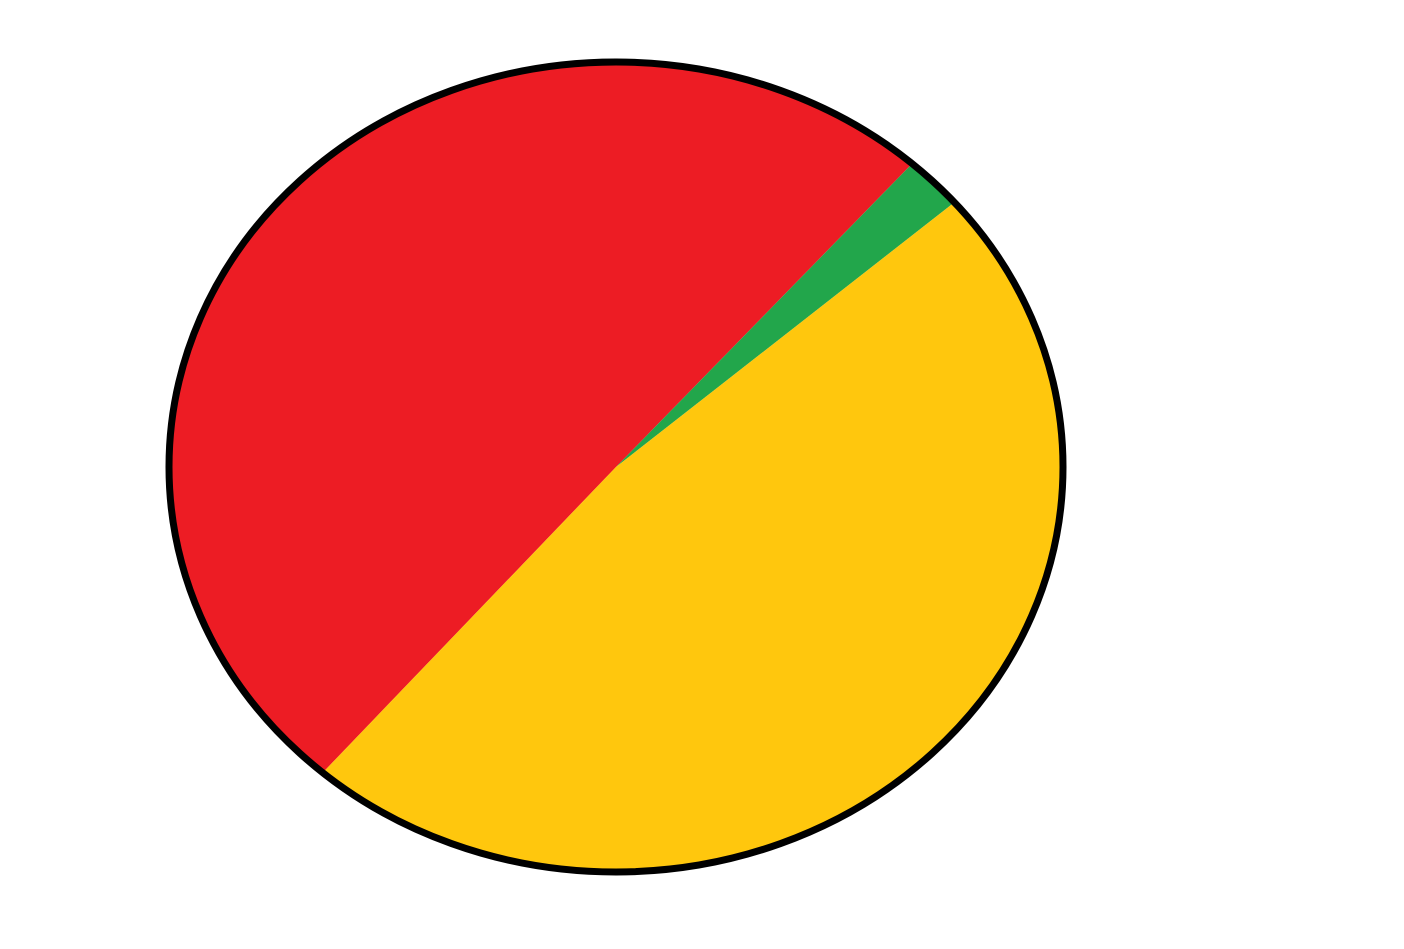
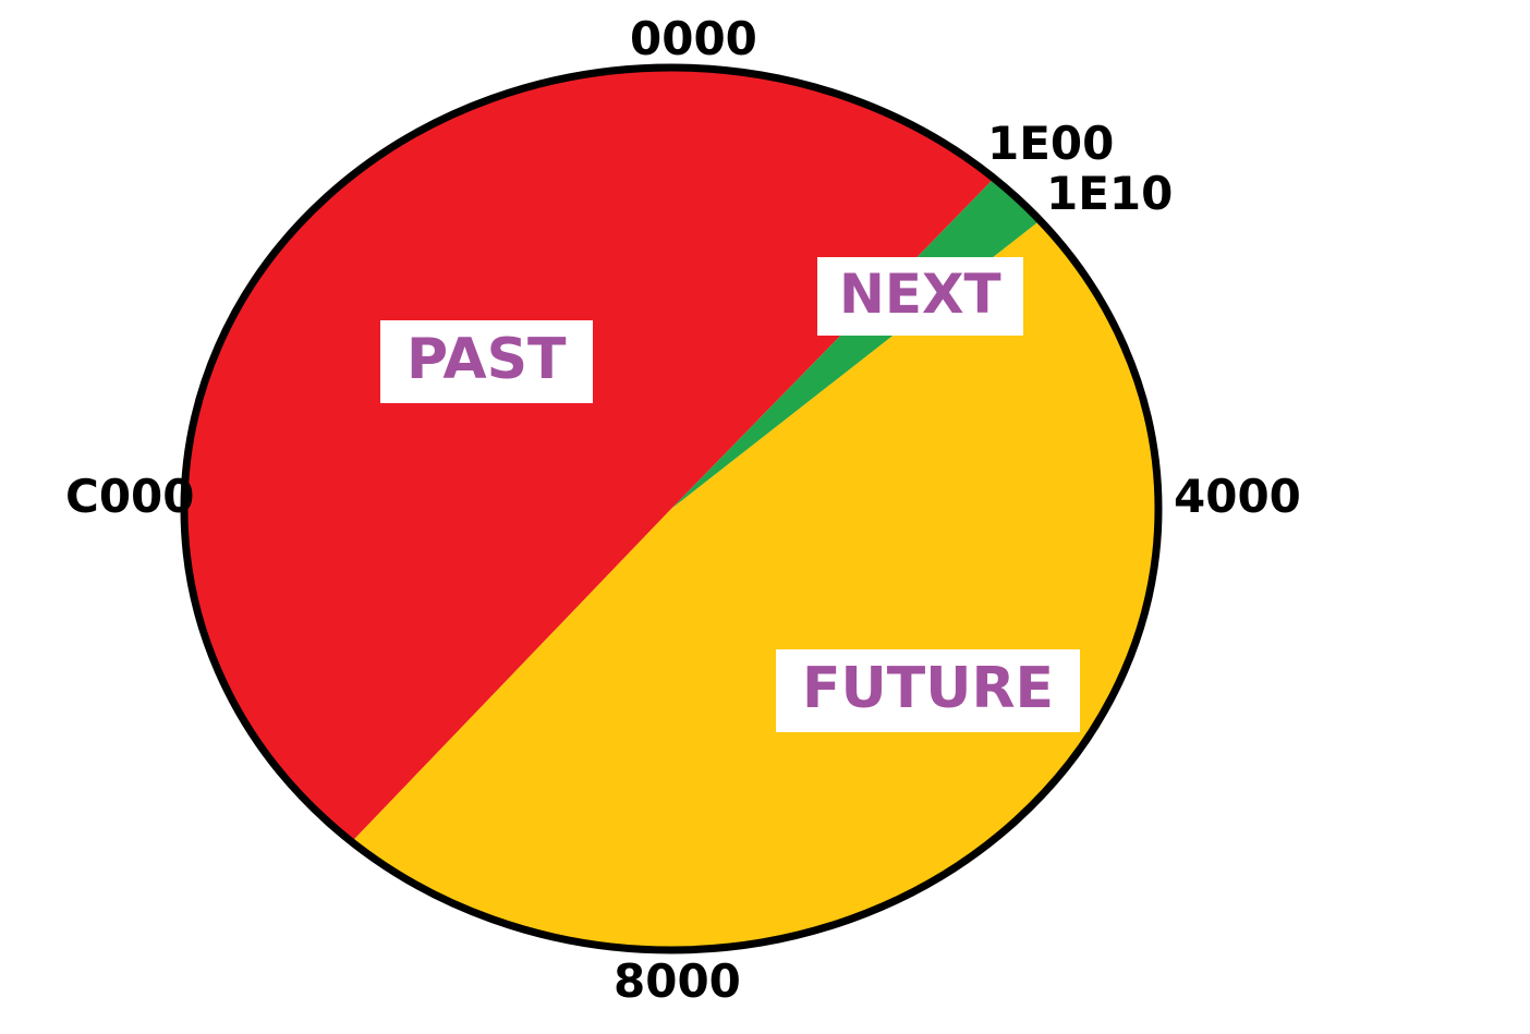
+ 0000
+ 1E00
+ 1E10
+ 4000
+ 8000
+ C000
+ PAST
+ NEXT
+ FUTURE
